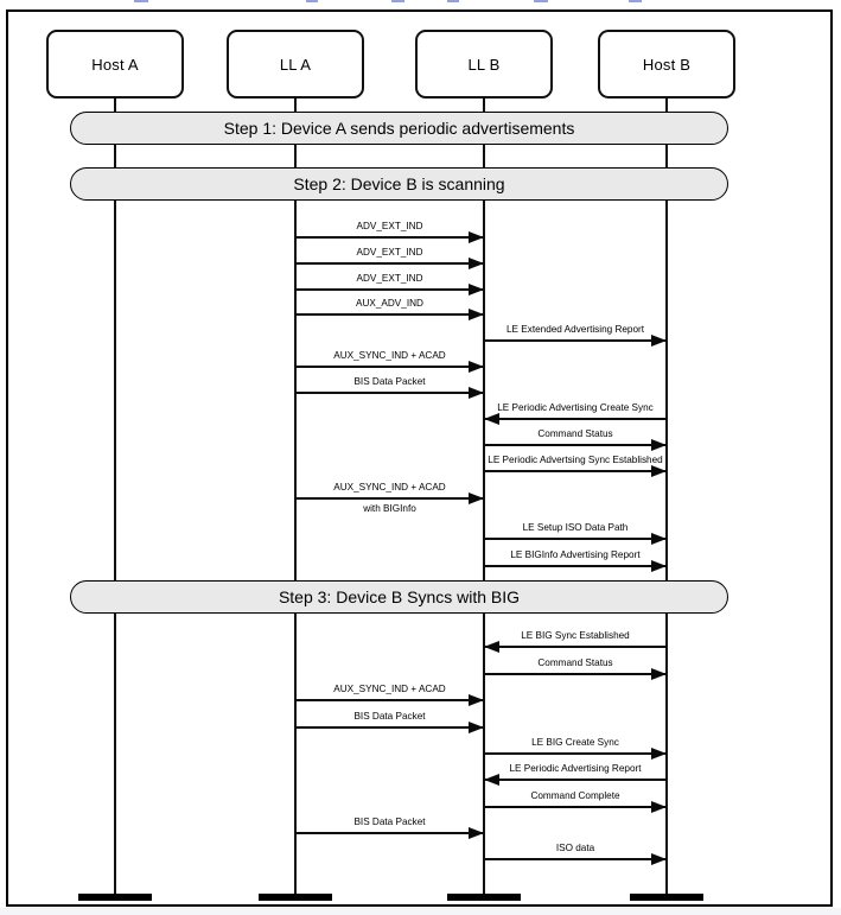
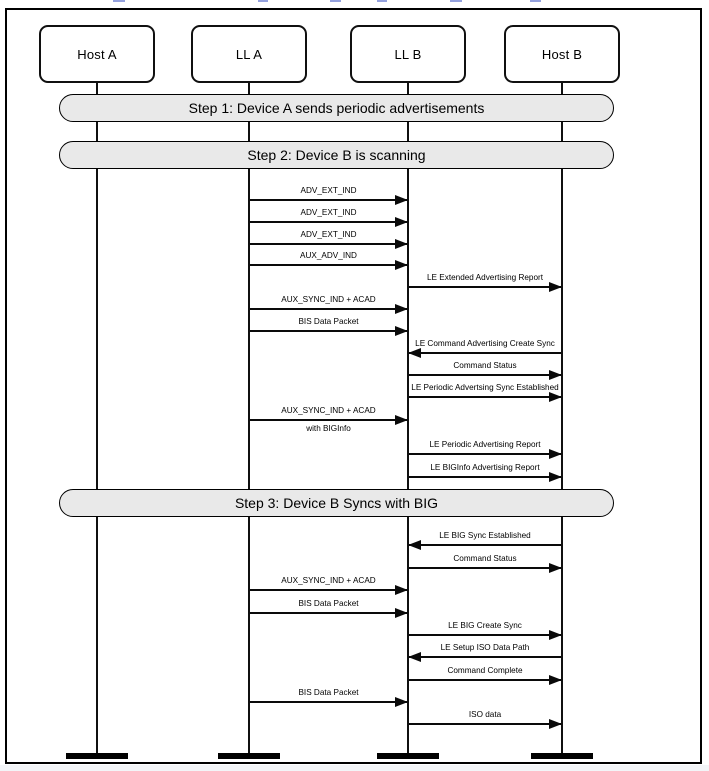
  Host A
  LL A
  LL B
  Host B
  Step 1: Device A sends periodic advertisements
  Step 2: Device B is scanning
  Step 3: Device B Syncs with BIG
  ADV_EXT_IND
  ADV_EXT_IND
  ADV_EXT_IND
  AUX_ADV_IND
  LE Extended Advertising Report
  AUX_SYNC_IND + ACAD
  BIS Data Packet
- LE Periodic Advertising Create Sync
+ LE Command Advertising Create Sync
  Command Status
  LE Periodic Advertsing Sync Established
  AUX_SYNC_IND + ACAD
  with BIGInfo
- LE Setup ISO Data Path
+ LE Periodic Advertising Report
  LE BIGInfo Advertising Report
  LE BIG Sync Established
  Command Status
  AUX_SYNC_IND + ACAD
  BIS Data Packet
  LE BIG Create Sync
- LE Periodic Advertising Report
+ LE Setup ISO Data Path
  Command Complete
  BIS Data Packet
  ISO data
